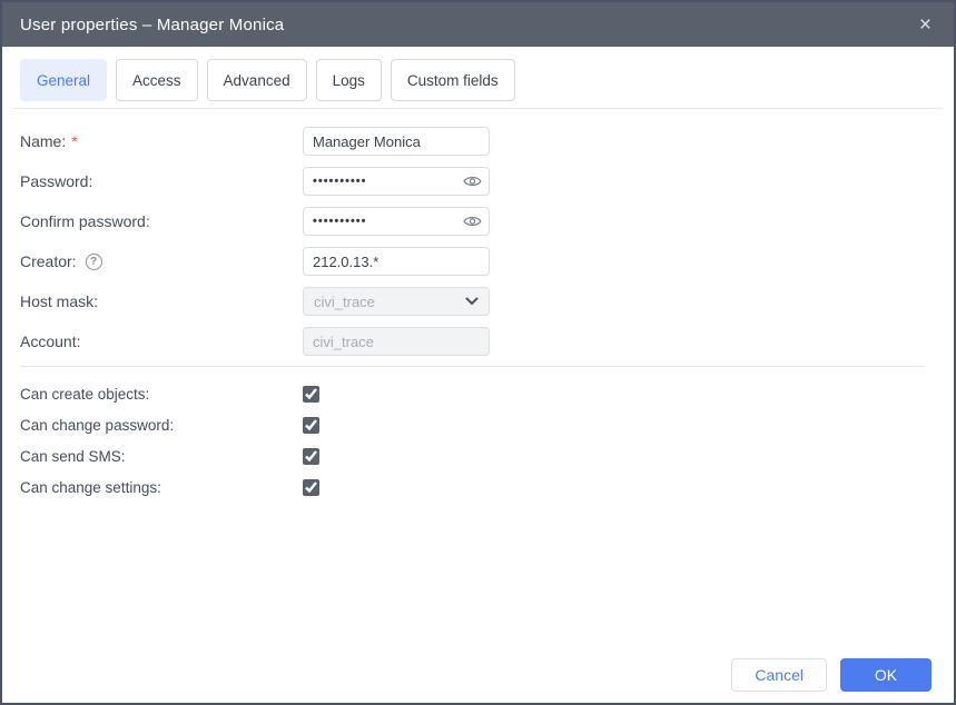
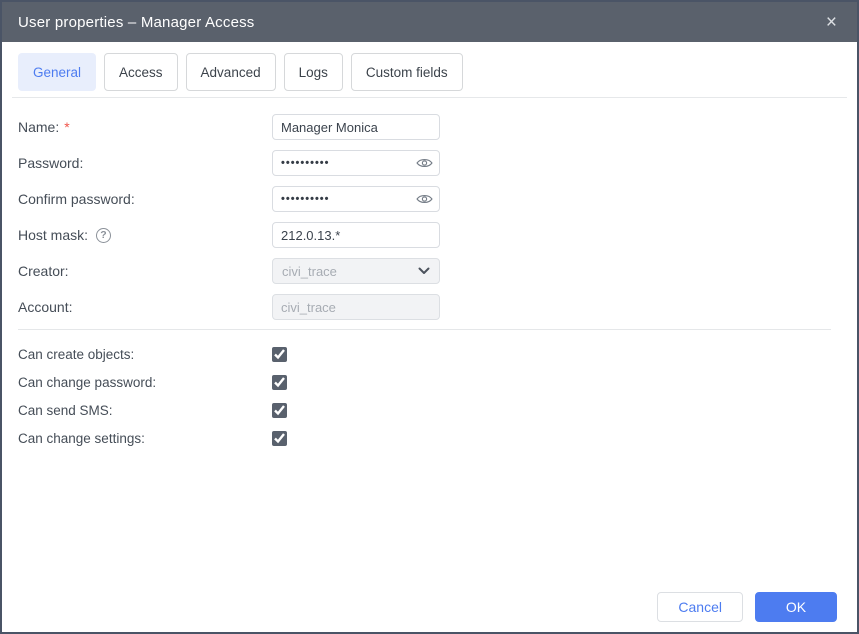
- User properties – Manager Monica
+ User properties – Manager Access
  ×
  General
  Access
  Advanced
  Logs
  Custom fields
  Name:
  *
  Manager Monica
  Password:
  ••••••••••
  Confirm password:
  ••••••••••
- Creator:
+ Host mask:
  ?
  212.0.13.*
- Host mask:
+ Creator:
  civi_trace
  Account:
  civi_trace
  Can create objects:
  Can change password:
  Can send SMS:
  Can change settings:
  Cancel
  OK
